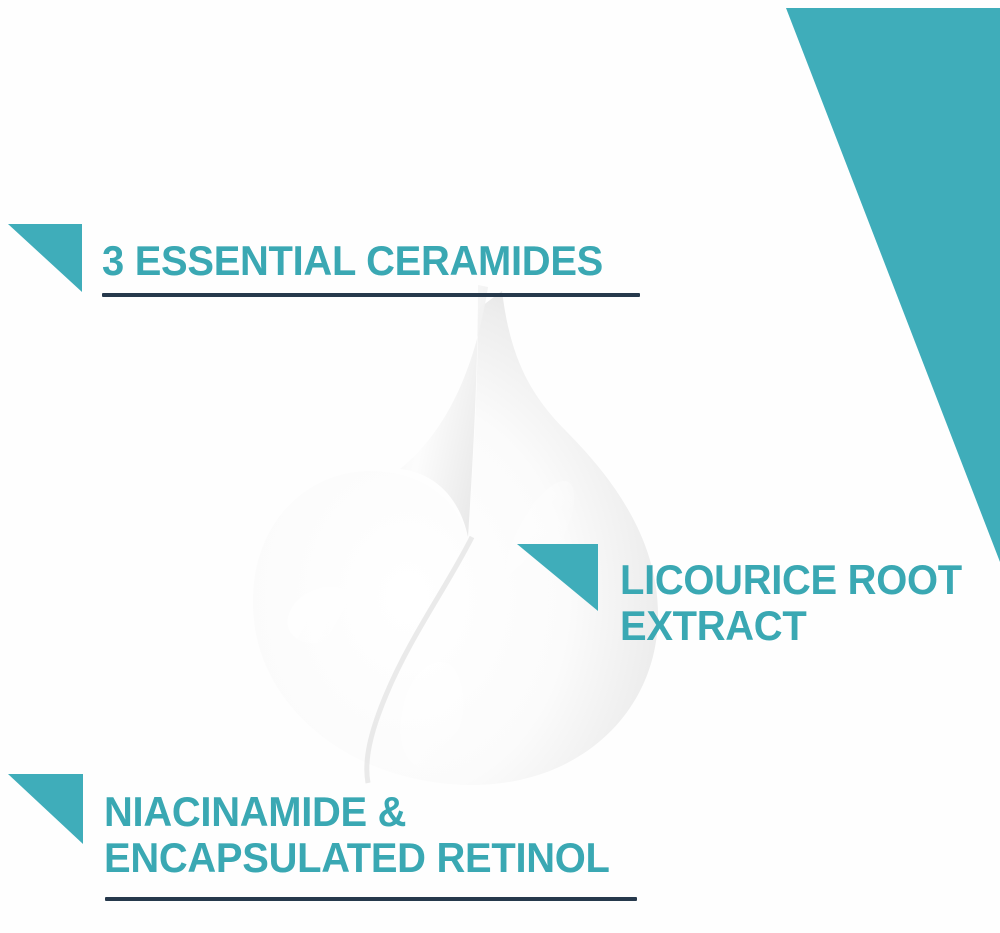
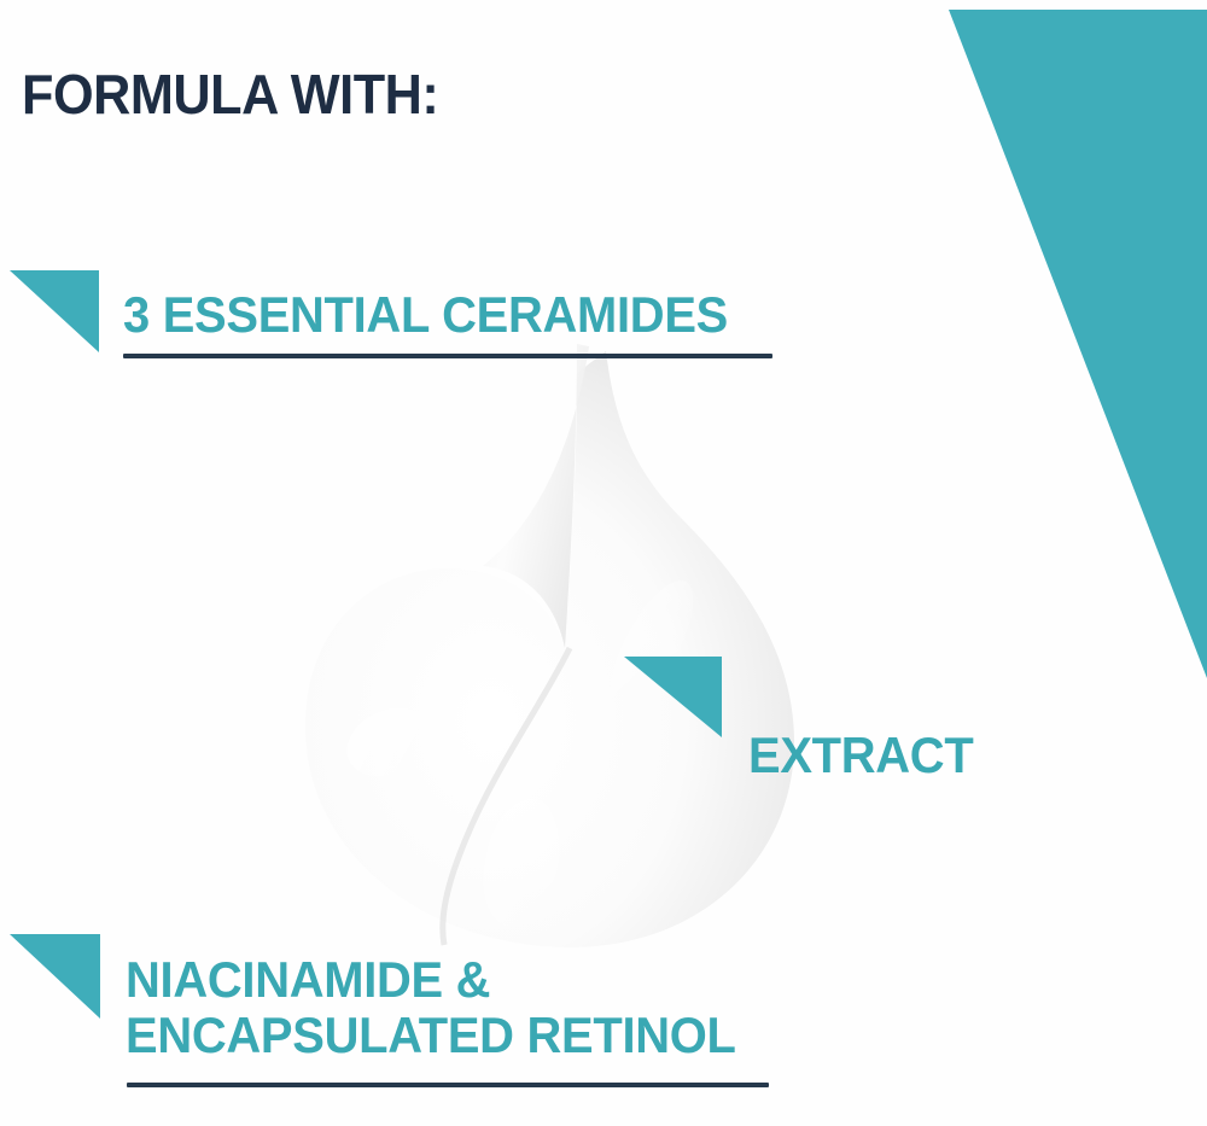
+ FORMULA WITH:
  3 ESSENTIAL CERAMIDES
- LICOURICE ROOT
  EXTRACT
  NIACINAMIDE &
  ENCAPSULATED RETINOL
